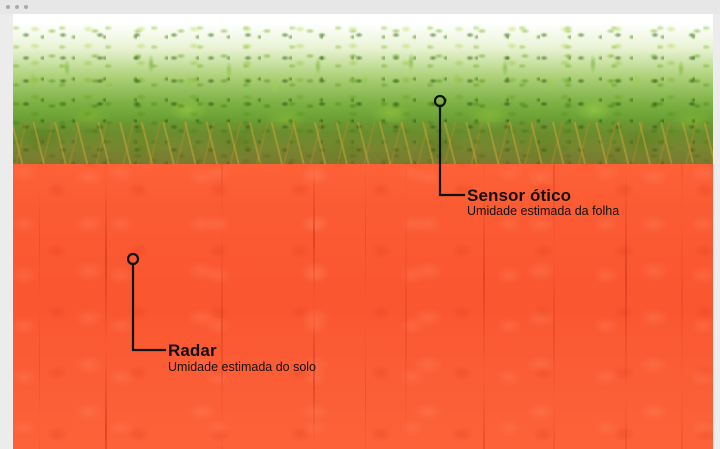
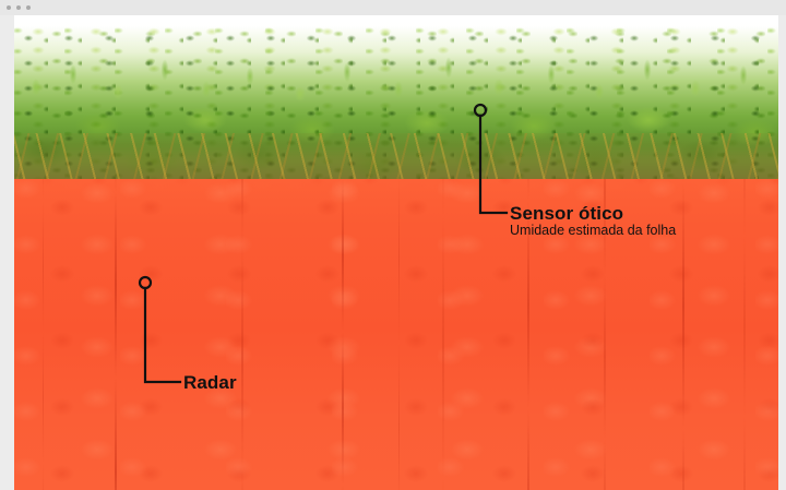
  Sensor ótico
  Umidade estimada da folha
  Radar
- Umidade estimada do solo
